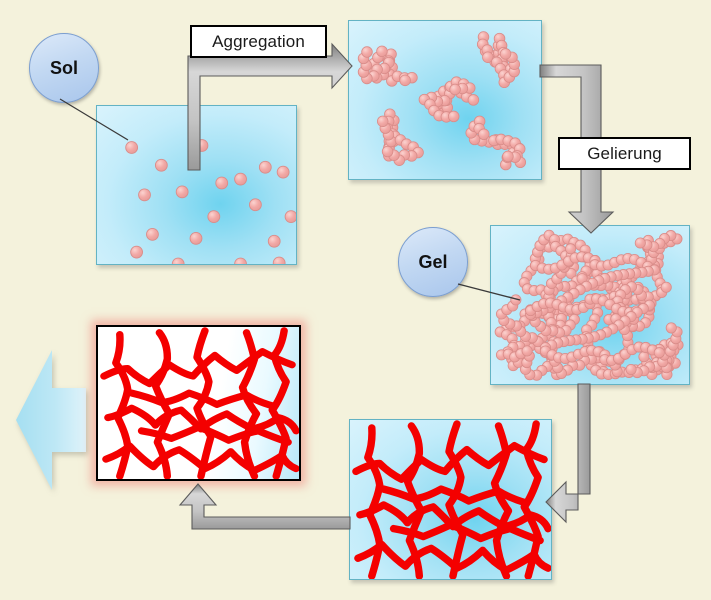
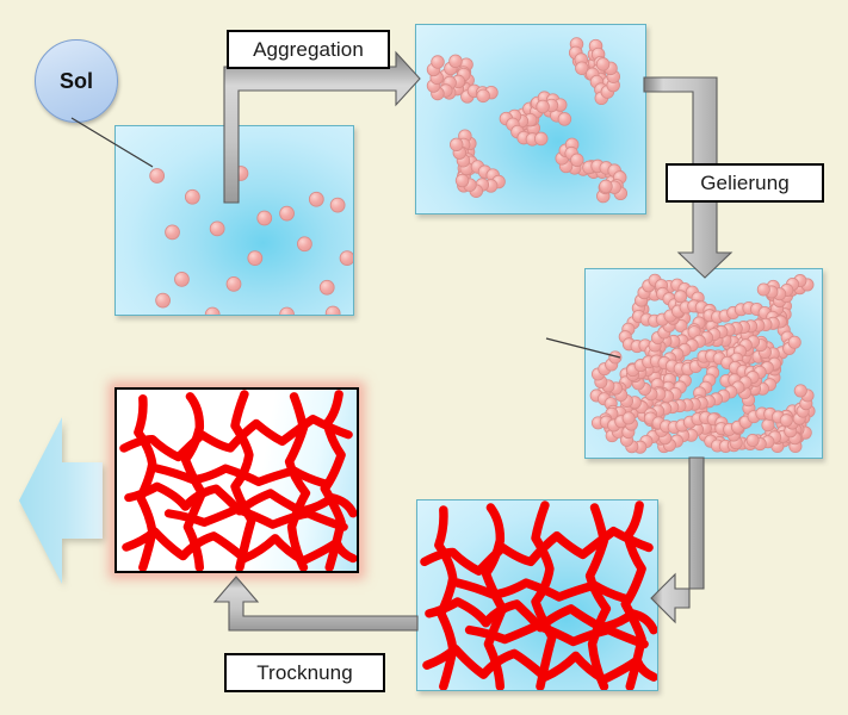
  Sol
- Gel
  Aggregation
  Gelierung
+ Trocknung
